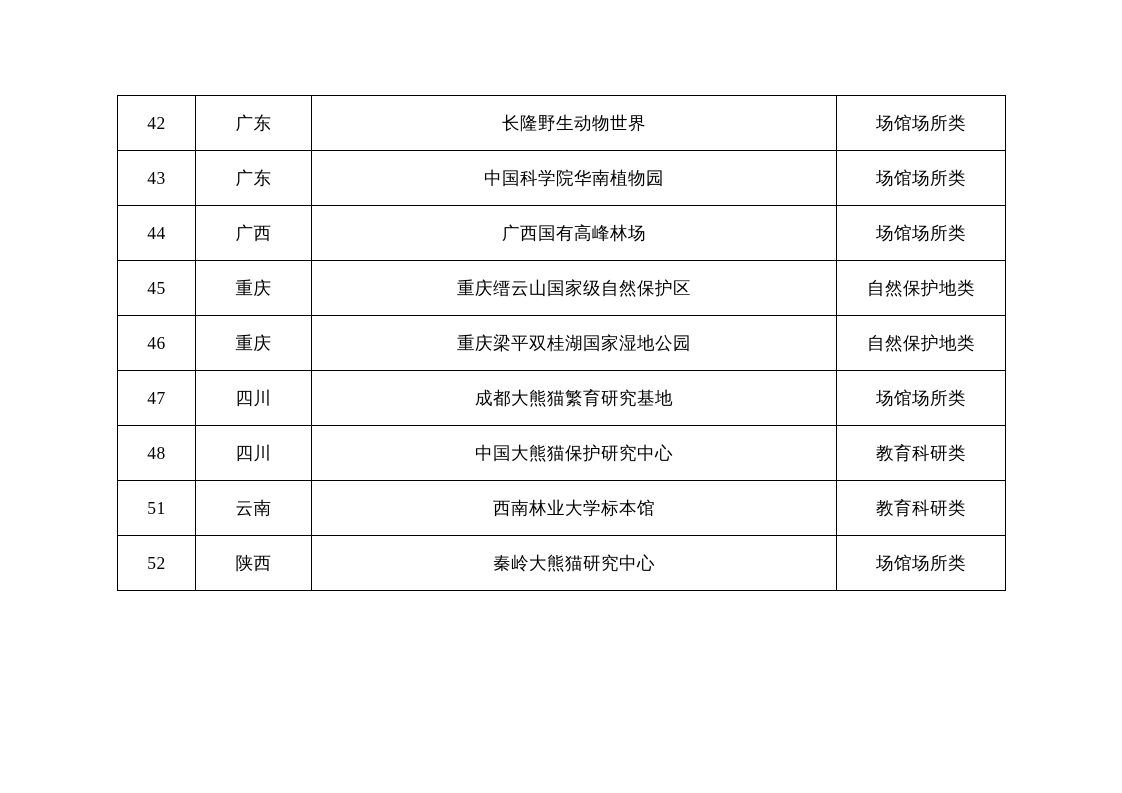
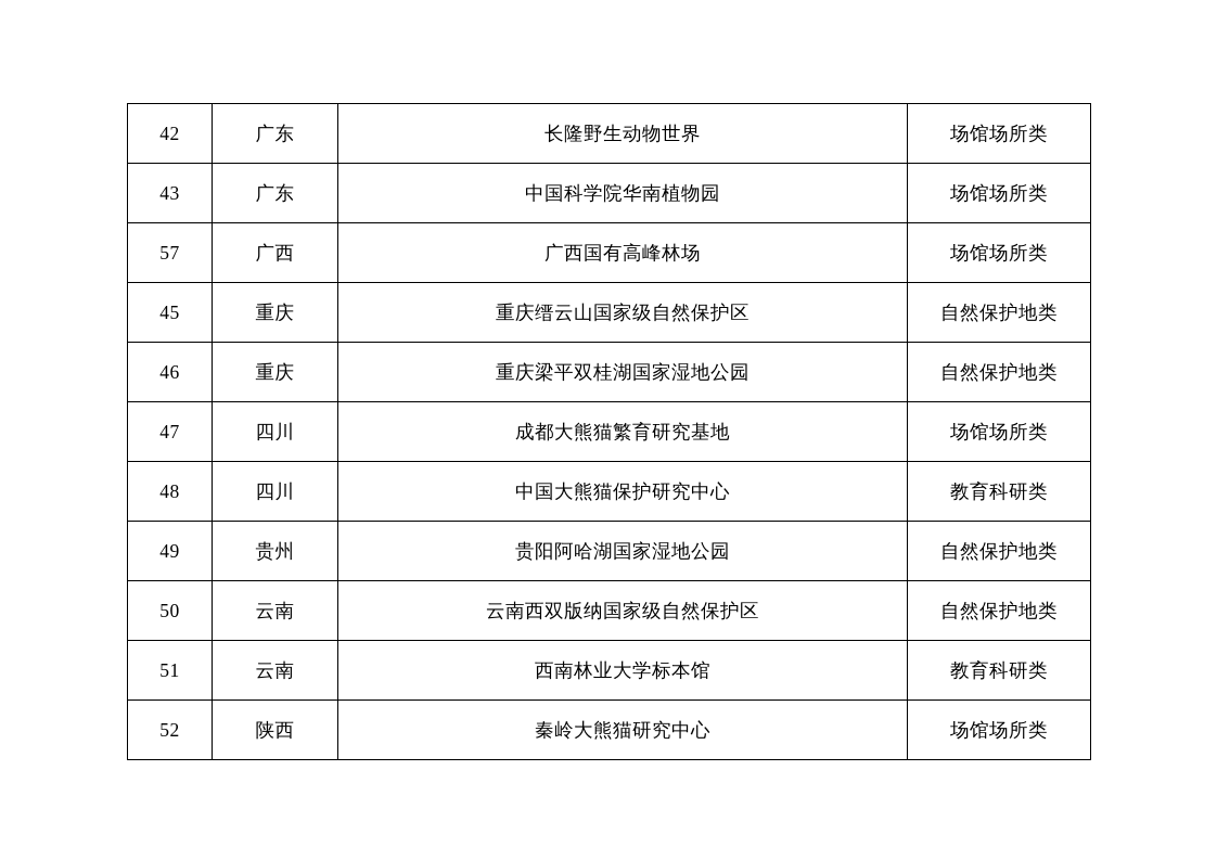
  42	广东	长隆野生动物世界	场馆场所类
  43	广东	中国科学院华南植物园	场馆场所类
- 44	广西	广西国有高峰林场	场馆场所类
+ 57	广西	广西国有高峰林场	场馆场所类
  45	重庆	重庆缙云山国家级自然保护区	自然保护地类
  46	重庆	重庆梁平双桂湖国家湿地公园	自然保护地类
  47	四川	成都大熊猫繁育研究基地	场馆场所类
  48	四川	中国大熊猫保护研究中心	教育科研类
+ 49	贵州	贵阳阿哈湖国家湿地公园	自然保护地类
+ 50	云南	云南西双版纳国家级自然保护区	自然保护地类
  51	云南	西南林业大学标本馆	教育科研类
  52	陕西	秦岭大熊猫研究中心	场馆场所类
